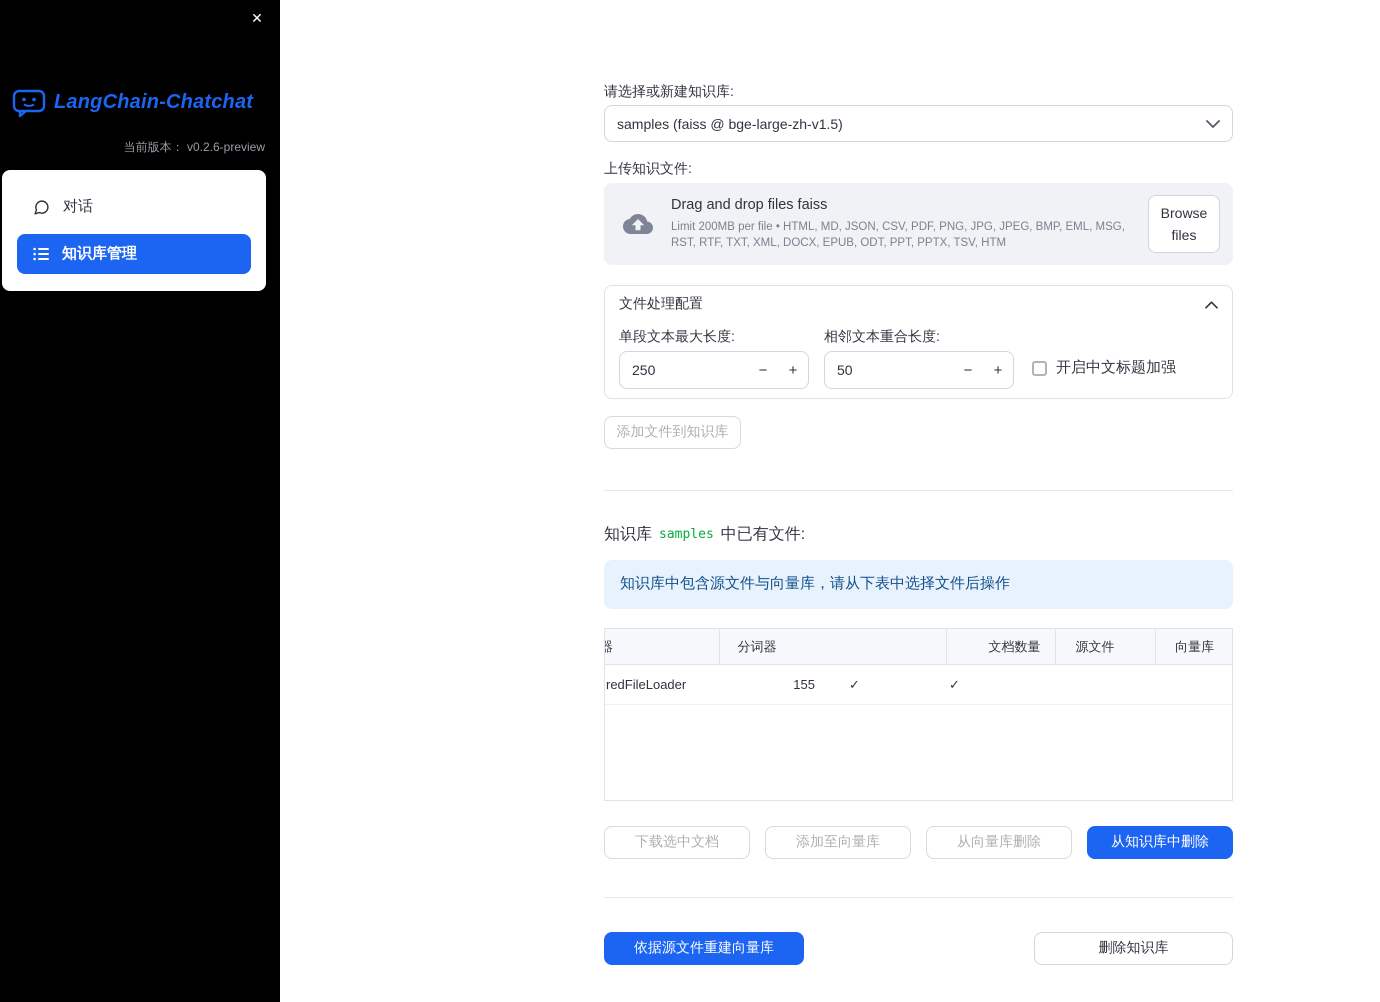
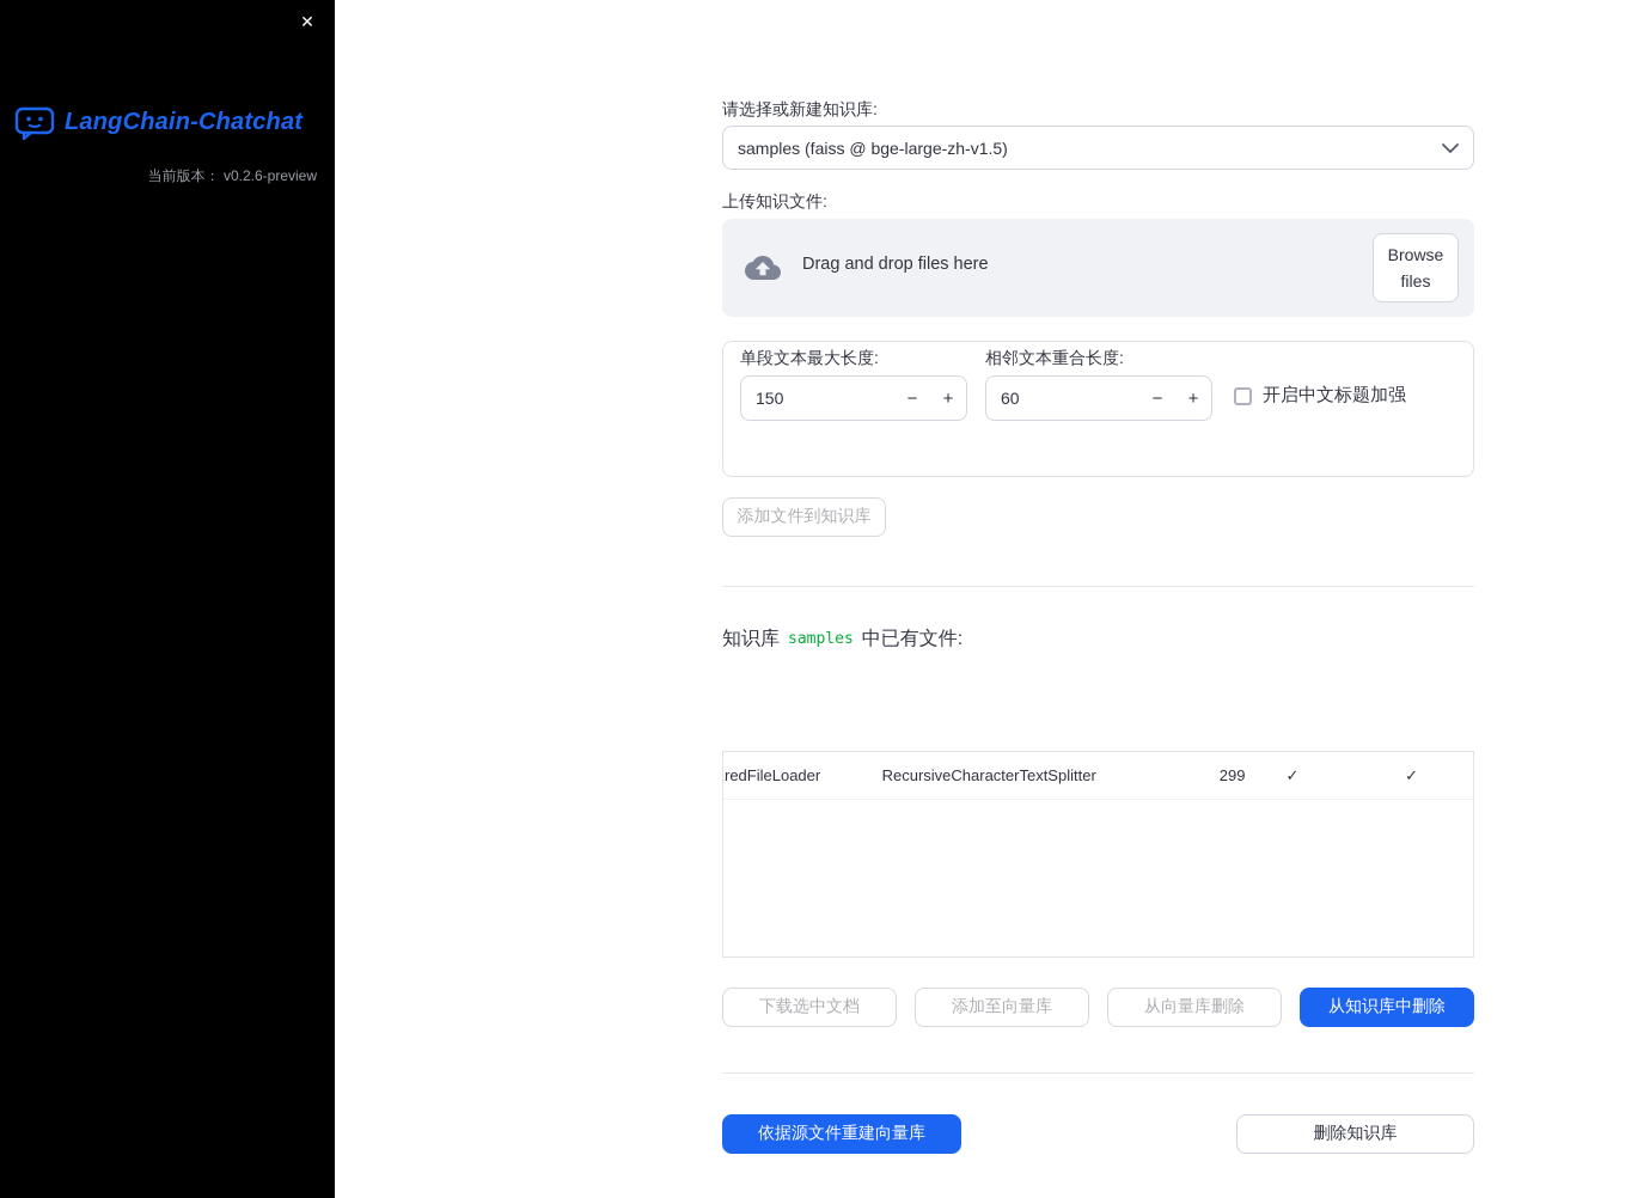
  ✕
  LangChain-Chatchat
  当前版本： v0.2.6-preview
- 对话
- 知识库管理
  请选择或新建知识库:
  samples (faiss @ bge-large-zh-v1.5)
  上传知识文件:
- Drag and drop files faiss
+ Drag and drop files here
- Limit 200MB per file • HTML, MD, JSON, CSV, PDF, PNG, JPG, JPEG, BMP, EML, MSG, RST, RTF, TXT, XML, DOCX, EPUB, ODT, PPT, PPTX, TSV, HTM
  Browse files
- 文件处理配置
  单段文本最大长度:
  相邻文本重合长度:
- 250
+ 150
  −
  +
- 50
+ 60
  −
  +
  开启中文标题加强
  添加文件到知识库
  知识库
  samples
  中已有文件:
- 知识库中包含源文件与向量库，请从下表中选择文件后操作
- 器
- 分词器
- 文档数量
- 源文件
- 向量库
  redFileLoader
+ RecursiveCharacterTextSplitter
- 155
+ 299
  ✓
  ✓
  下载选中文档
  添加至向量库
  从向量库删除
  从知识库中删除
  依据源文件重建向量库
  删除知识库
